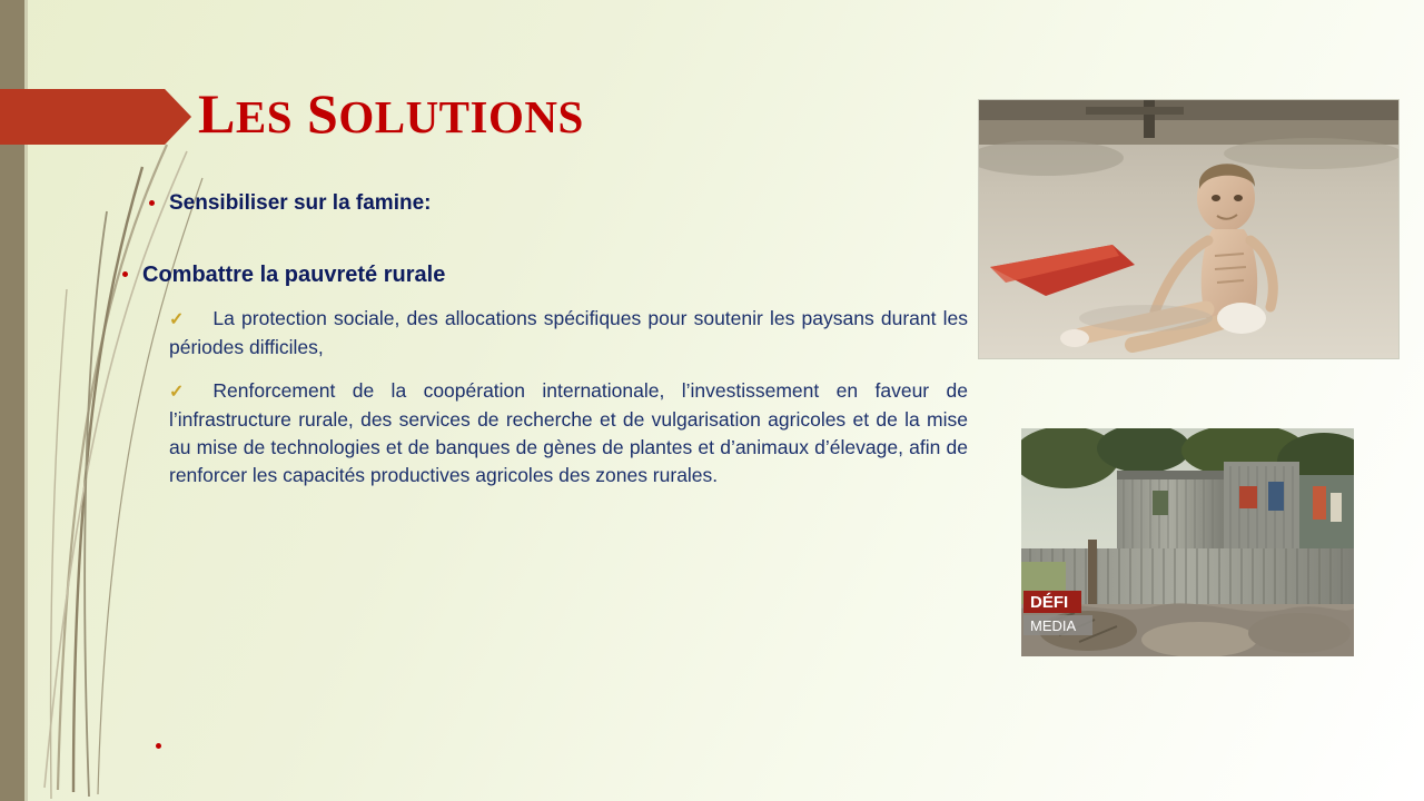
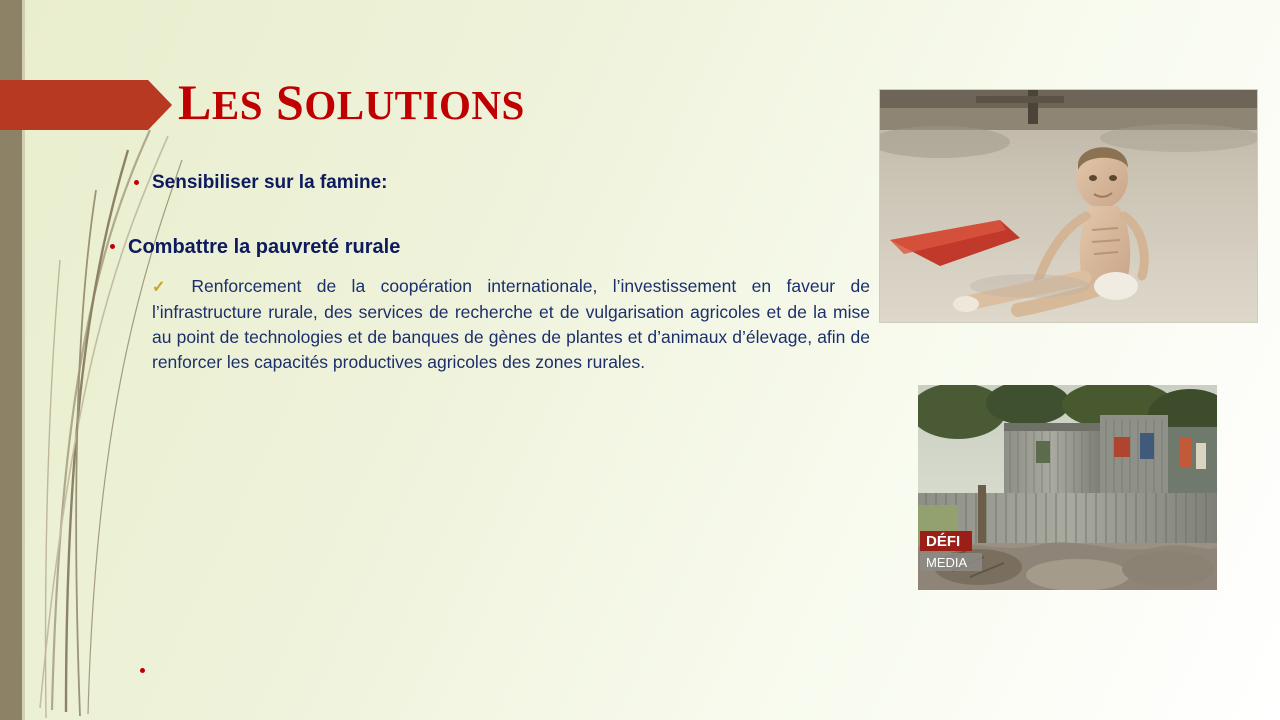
  LES SOLUTIONS
  Sensibiliser sur la famine:
  Combattre la pauvreté rurale
- ✓ La protection sociale, des allocations spécifiques pour soutenir les paysans durant les périodes difficiles,
- ✓ Renforcement de la coopération internationale, l’investissement en faveur de l’infrastructure rurale, des services de recherche et de vulgarisation agricoles et de la mise au mise de technologies et de banques de gènes de plantes et d’animaux d’élevage, afin de renforcer les capacités productives agricoles des zones rurales.
+ ✓ Renforcement de la coopération internationale, l’investissement en faveur de l’infrastructure rurale, des services de recherche et de vulgarisation agricoles et de la mise au point de technologies et de banques de gènes de plantes et d’animaux d’élevage, afin de renforcer les capacités productives agricoles des zones rurales.
  DÉFI
  MEDIA
